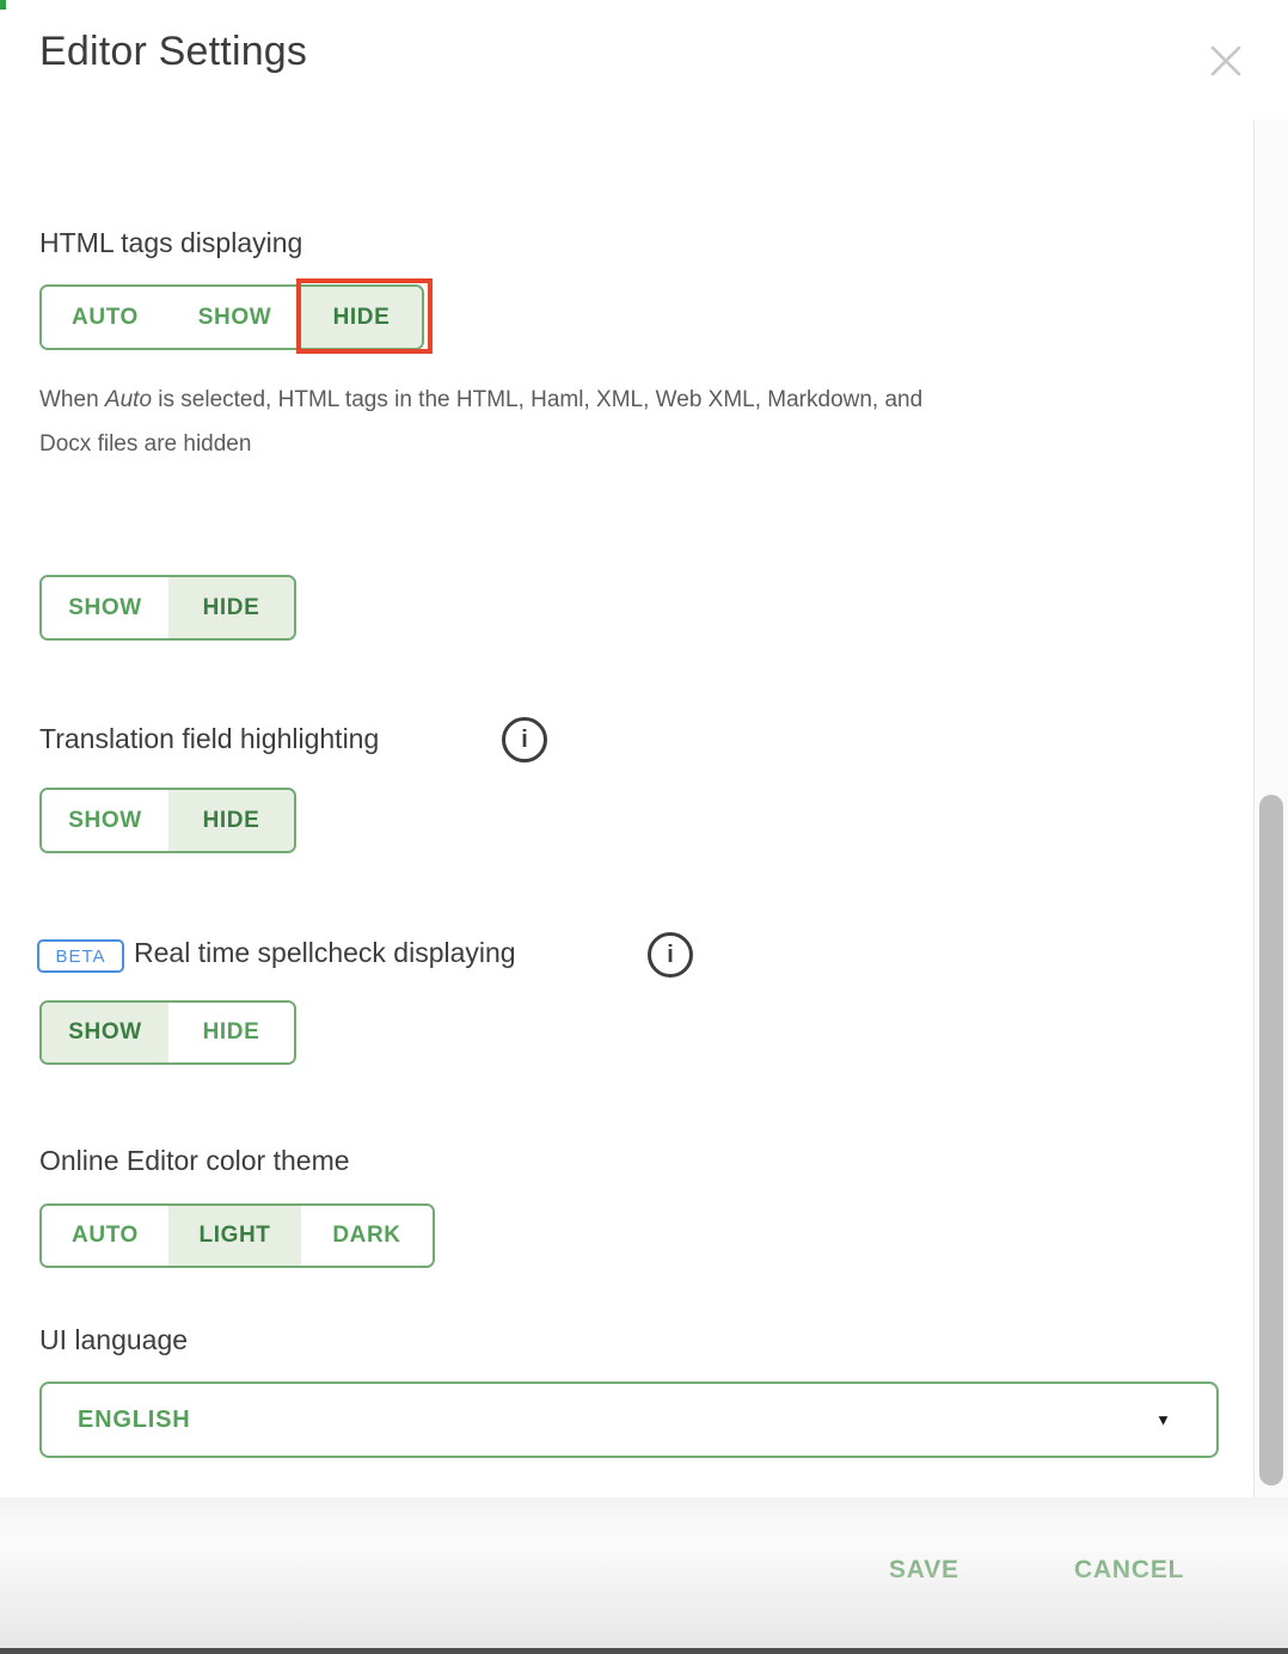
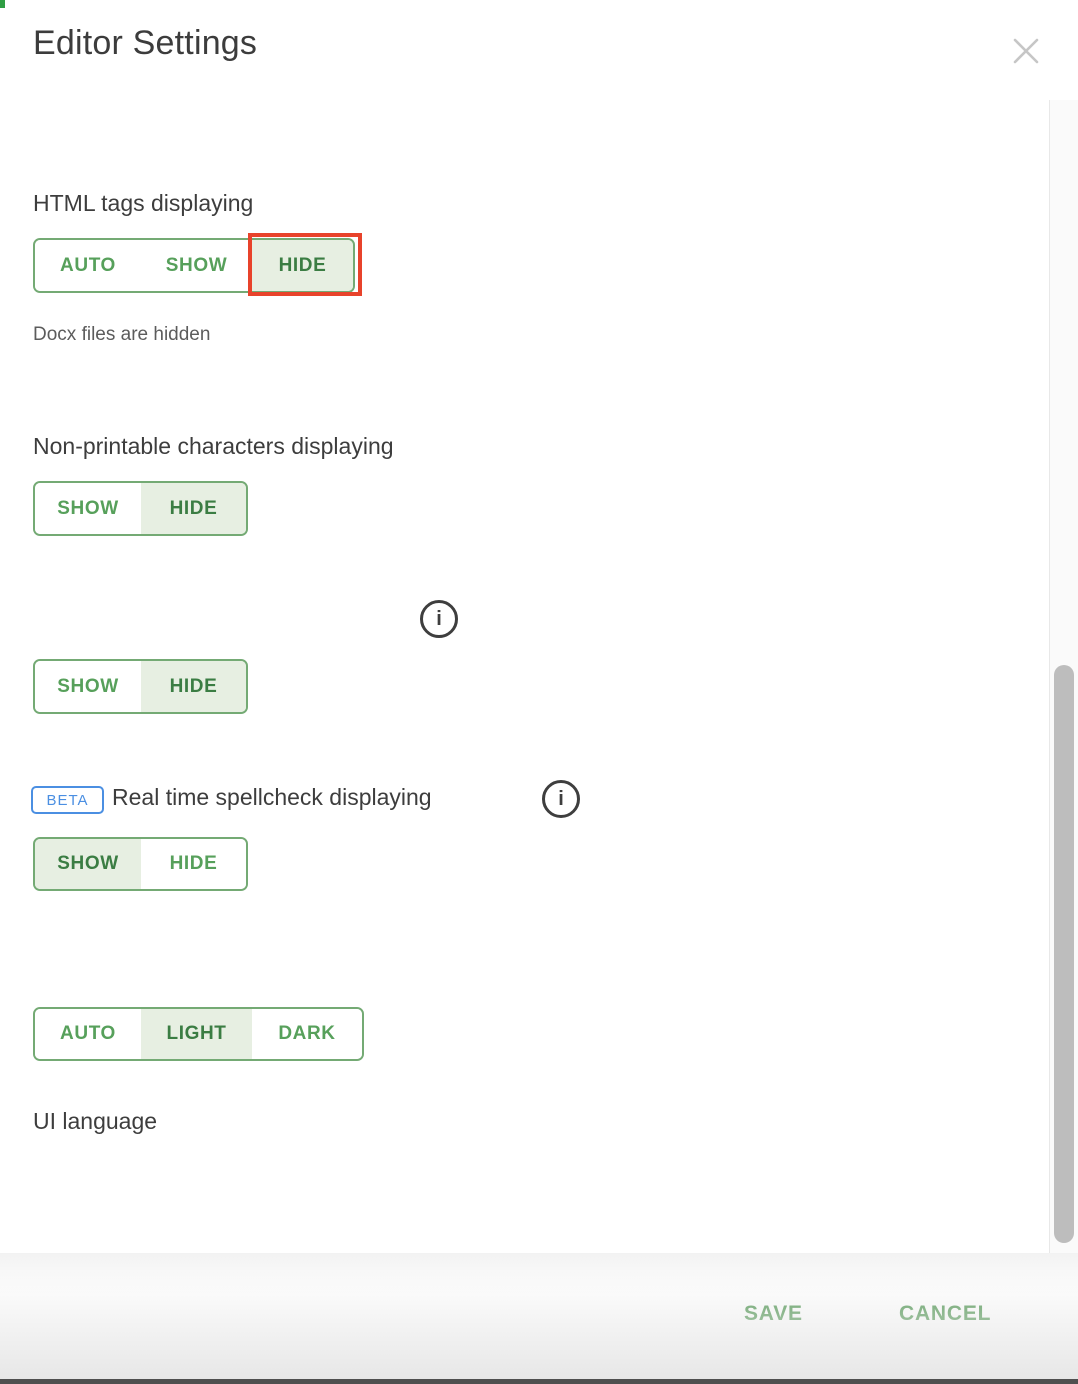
  Editor Settings
  HTML tags displaying
  AUTO
  SHOW
  HIDE
- When Auto is selected, HTML tags in the HTML, Haml, XML, Web XML, Markdown, and
  Docx files are hidden
+ Non-printable characters displaying
  SHOW
  HIDE
- Translation field highlighting
  i
  SHOW
  HIDE
  BETA
  Real time spellcheck displaying
  i
  SHOW
  HIDE
- Online Editor color theme
  AUTO
  LIGHT
  DARK
  UI language
- ENGLISH
- ▼
